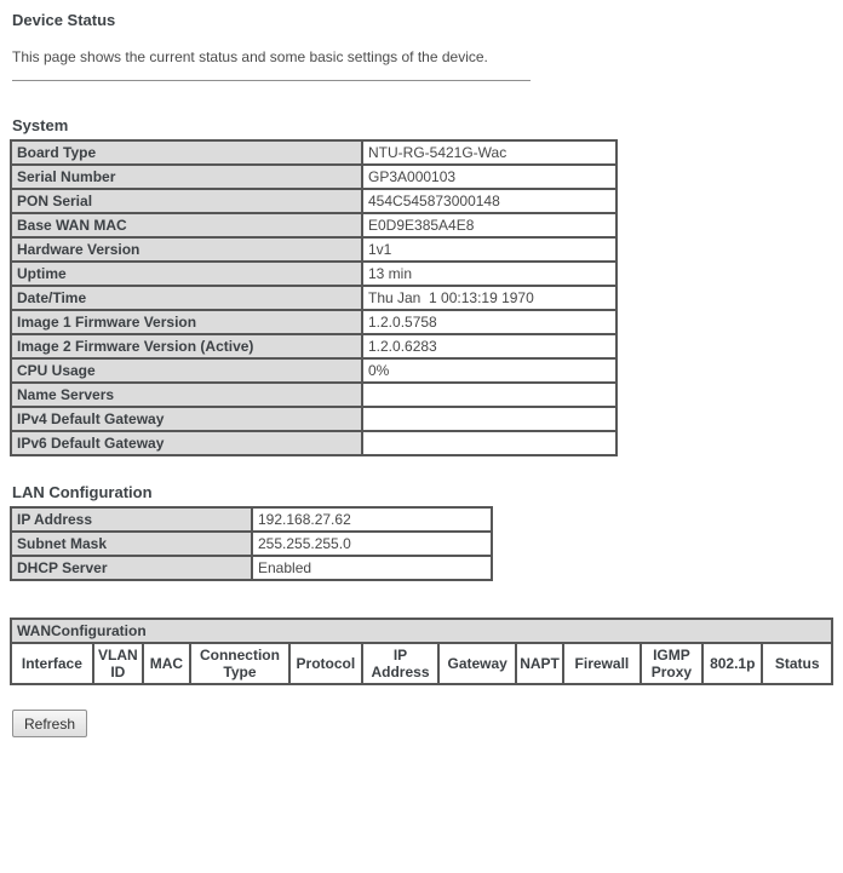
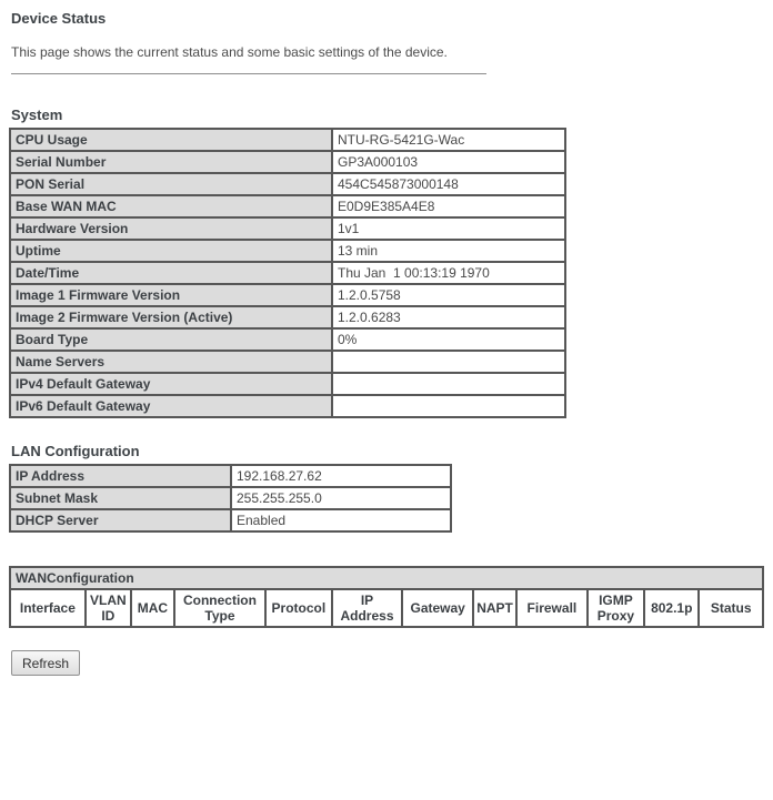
  Device Status
  This page shows the current status and some basic settings of the device.
  System
- Board Type	NTU-RG-5421G-Wac
+ CPU Usage	NTU-RG-5421G-Wac
  Serial Number	GP3A000103
  PON Serial	454C545873000148
  Base WAN MAC	E0D9E385A4E8
  Hardware Version	1v1
  Uptime	13 min
  Date/Time	Thu Jan 1 00:13:19 1970
  Image 1 Firmware Version	1.2.0.5758
  Image 2 Firmware Version (Active)	1.2.0.6283
- CPU Usage	0%
+ Board Type	0%
  Name Servers
  IPv4 Default Gateway
  IPv6 Default Gateway
  LAN Configuration
  IP Address	192.168.27.62
  Subnet Mask	255.255.255.0
  DHCP Server	Enabled
  WANConfiguration
  Interface	VLAN ID	MAC	Connection Type	Protocol	IP Address	Gateway	NAPT	Firewall	IGMP Proxy	802.1p	Status
  Refresh
